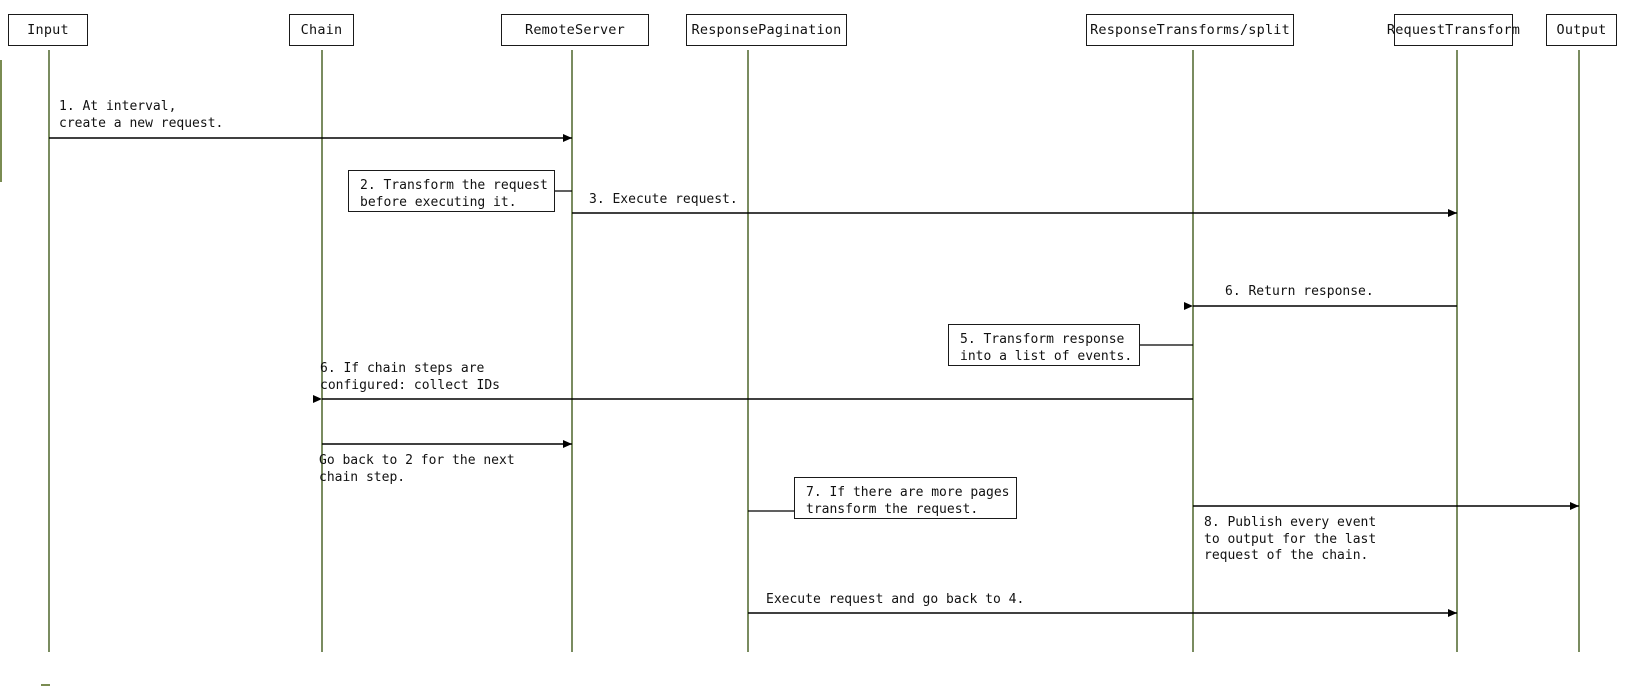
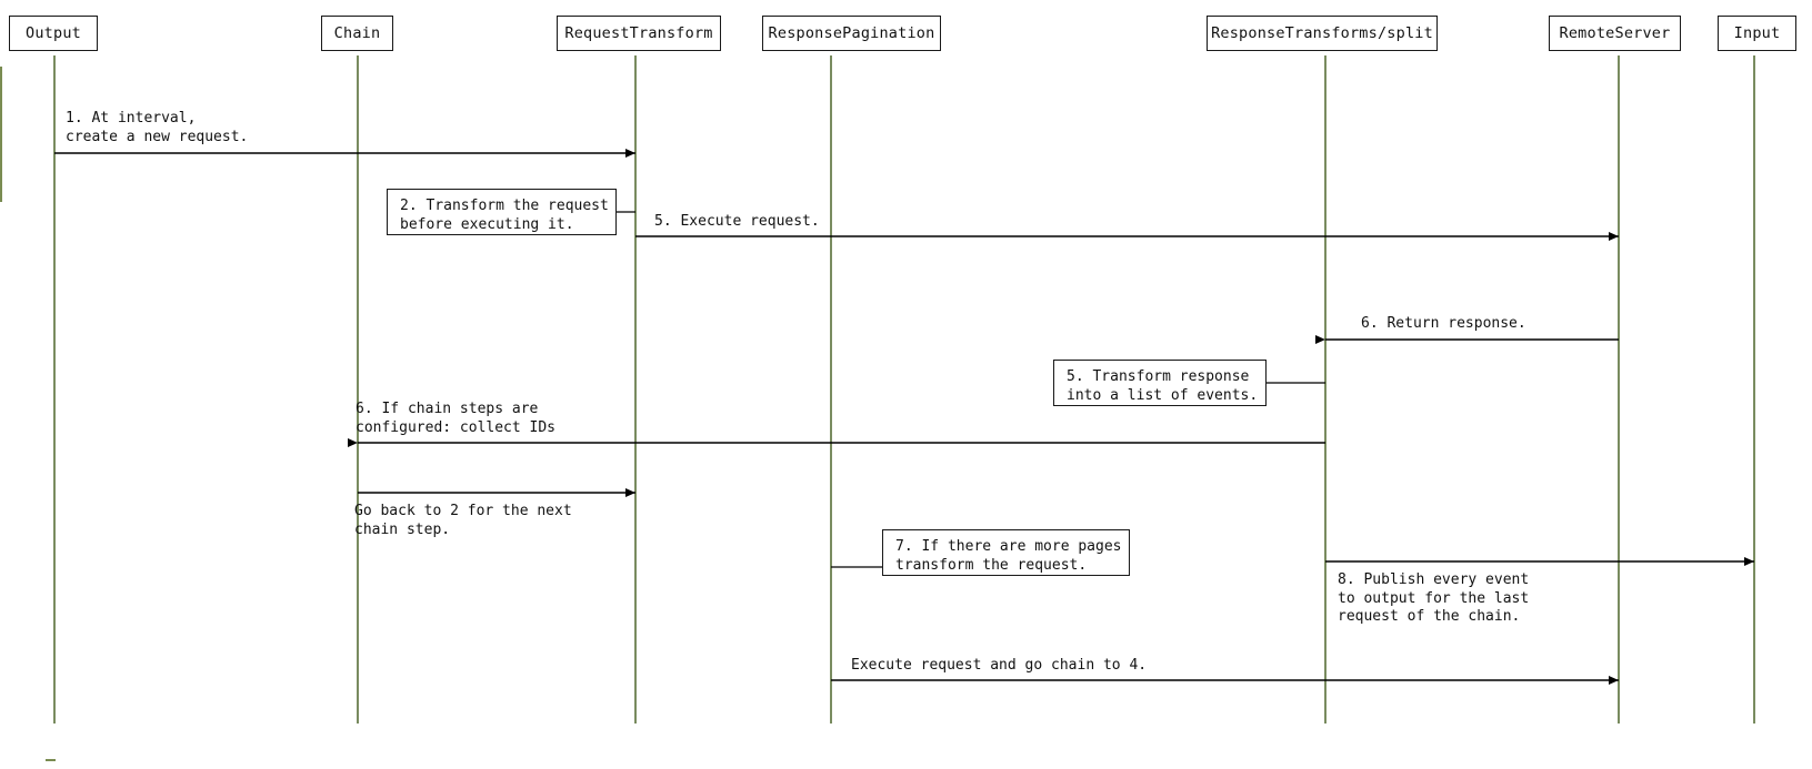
- Input
+ Output
  Chain
- RemoteServer
+ RequestTransform
  ResponsePagination
  ResponseTransforms/split
- RequestTransform
+ RemoteServer
- Output
+ Input
  1. At interval,
  create a new request.
- 3. Execute request.
+ 5. Execute request.
  6. Return response.
  6. If chain steps are
  configured: collect IDs
  Go back to 2 for the next
  chain step.
  8. Publish every event
  to output for the last
  request of the chain.
- Execute request and go back to 4.
+ Execute request and go chain to 4.
  2. Transform the request
  before executing it.
  5. Transform response
  into a list of events.
  7. If there are more pages
  transform the request.
